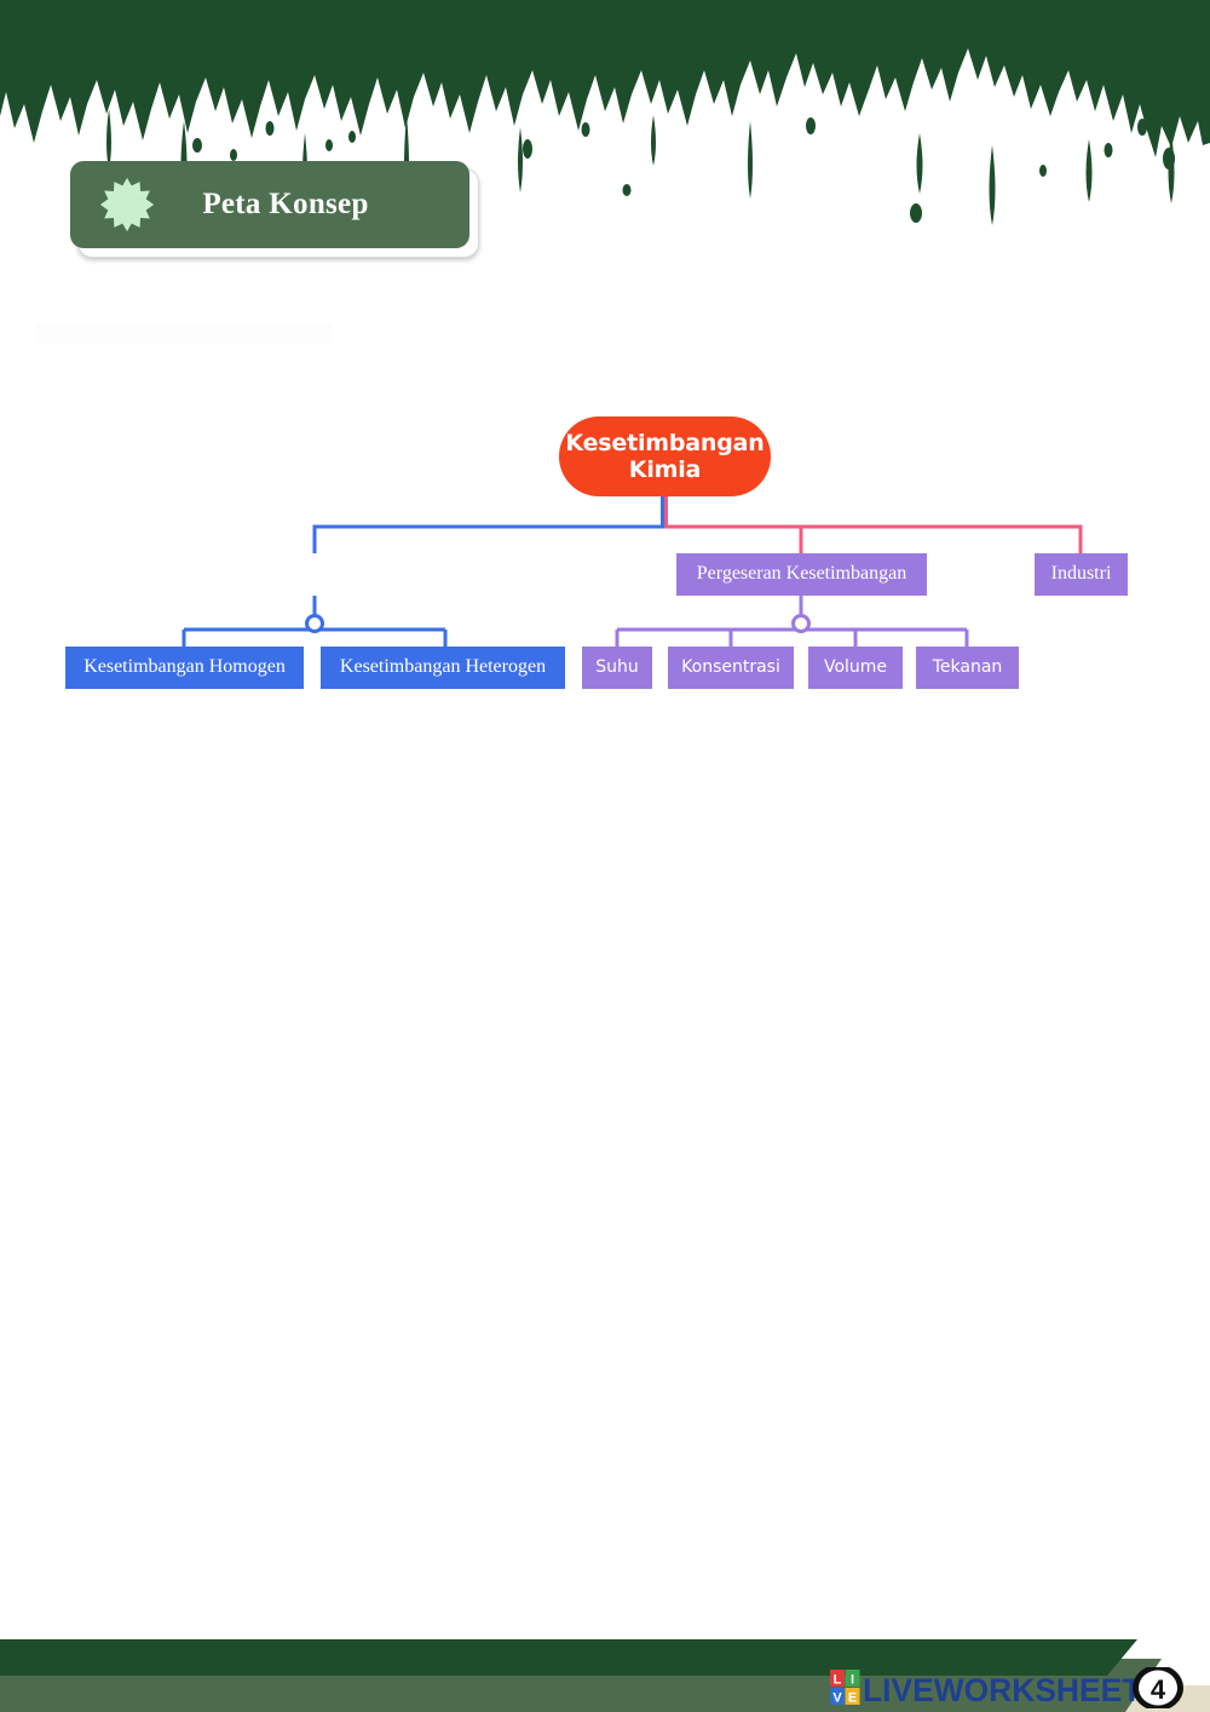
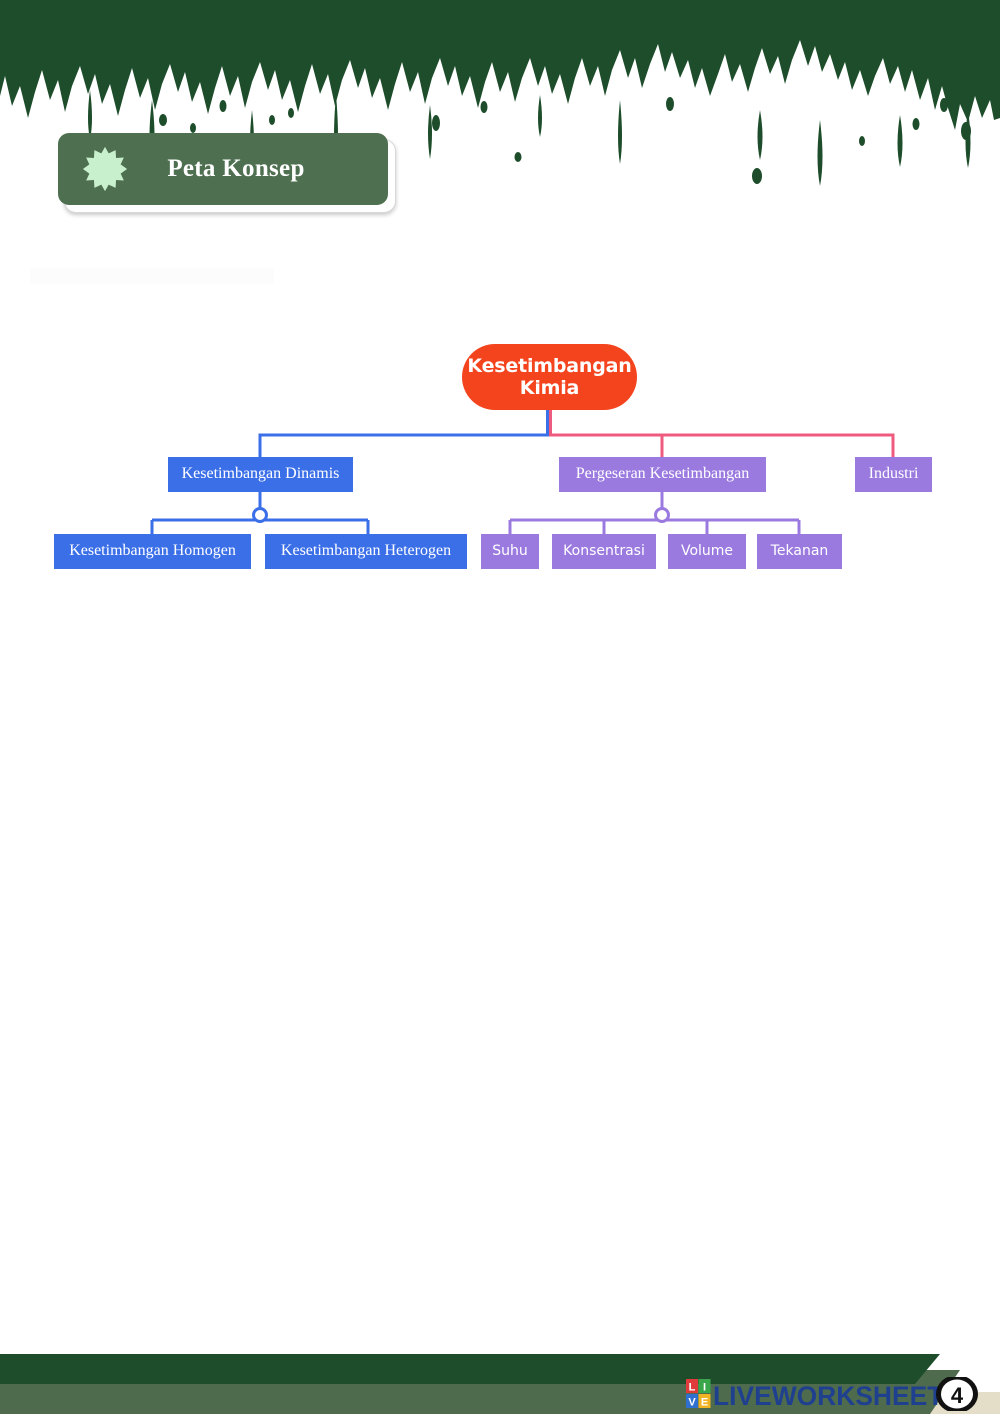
  Peta Konsep
  Kesetimbangan
  Kimia
+ Kesetimbangan Dinamis
  Pergeseran Kesetimbangan
  Industri
  Kesetimbangan Homogen
  Kesetimbangan Heterogen
  Suhu
  Konsentrasi
  Volume
  Tekanan
  L
  I
  V
  E
  LIVEWORKSHEET
  4
